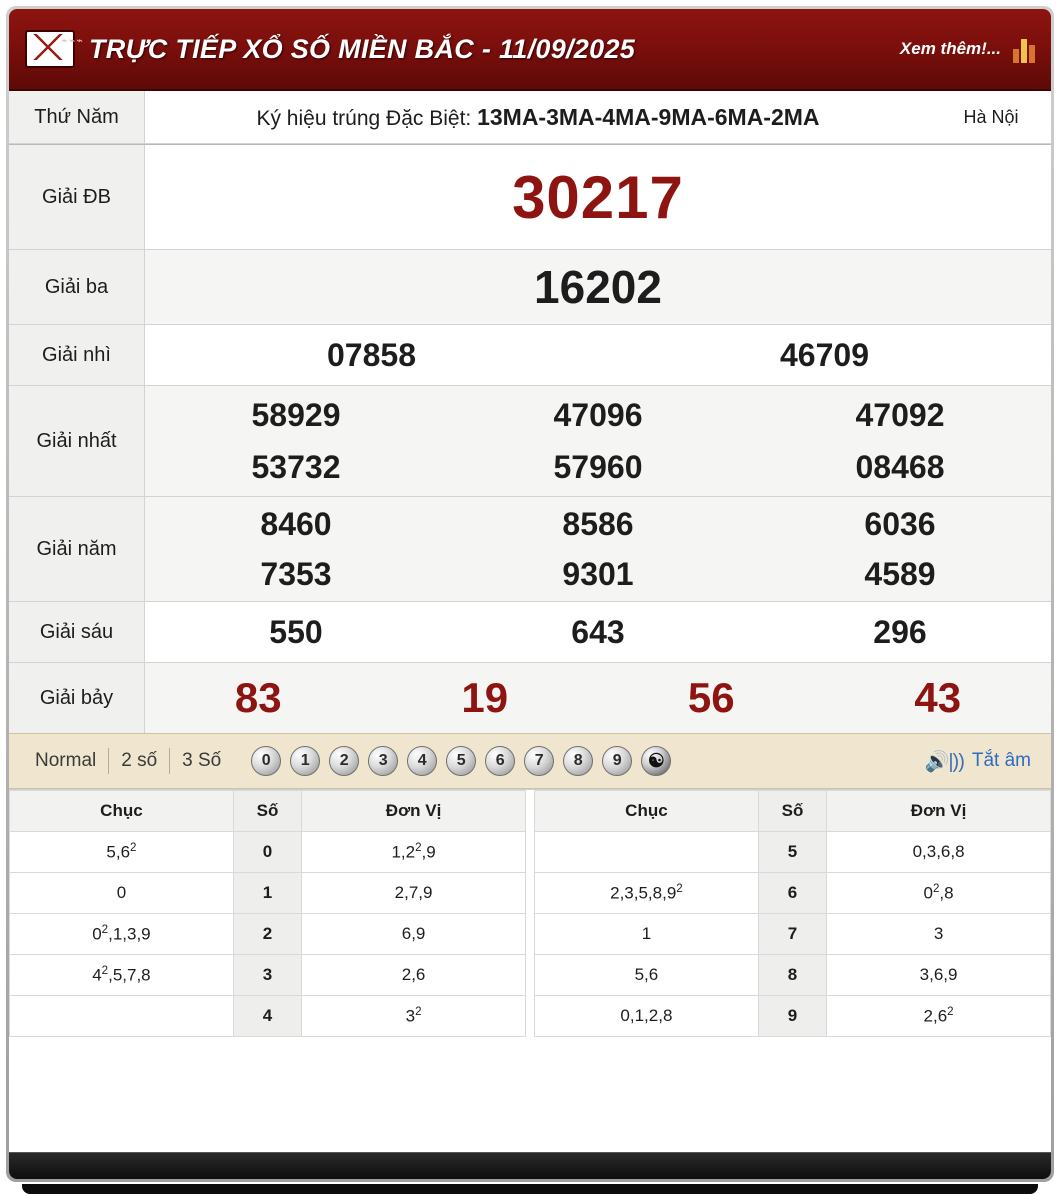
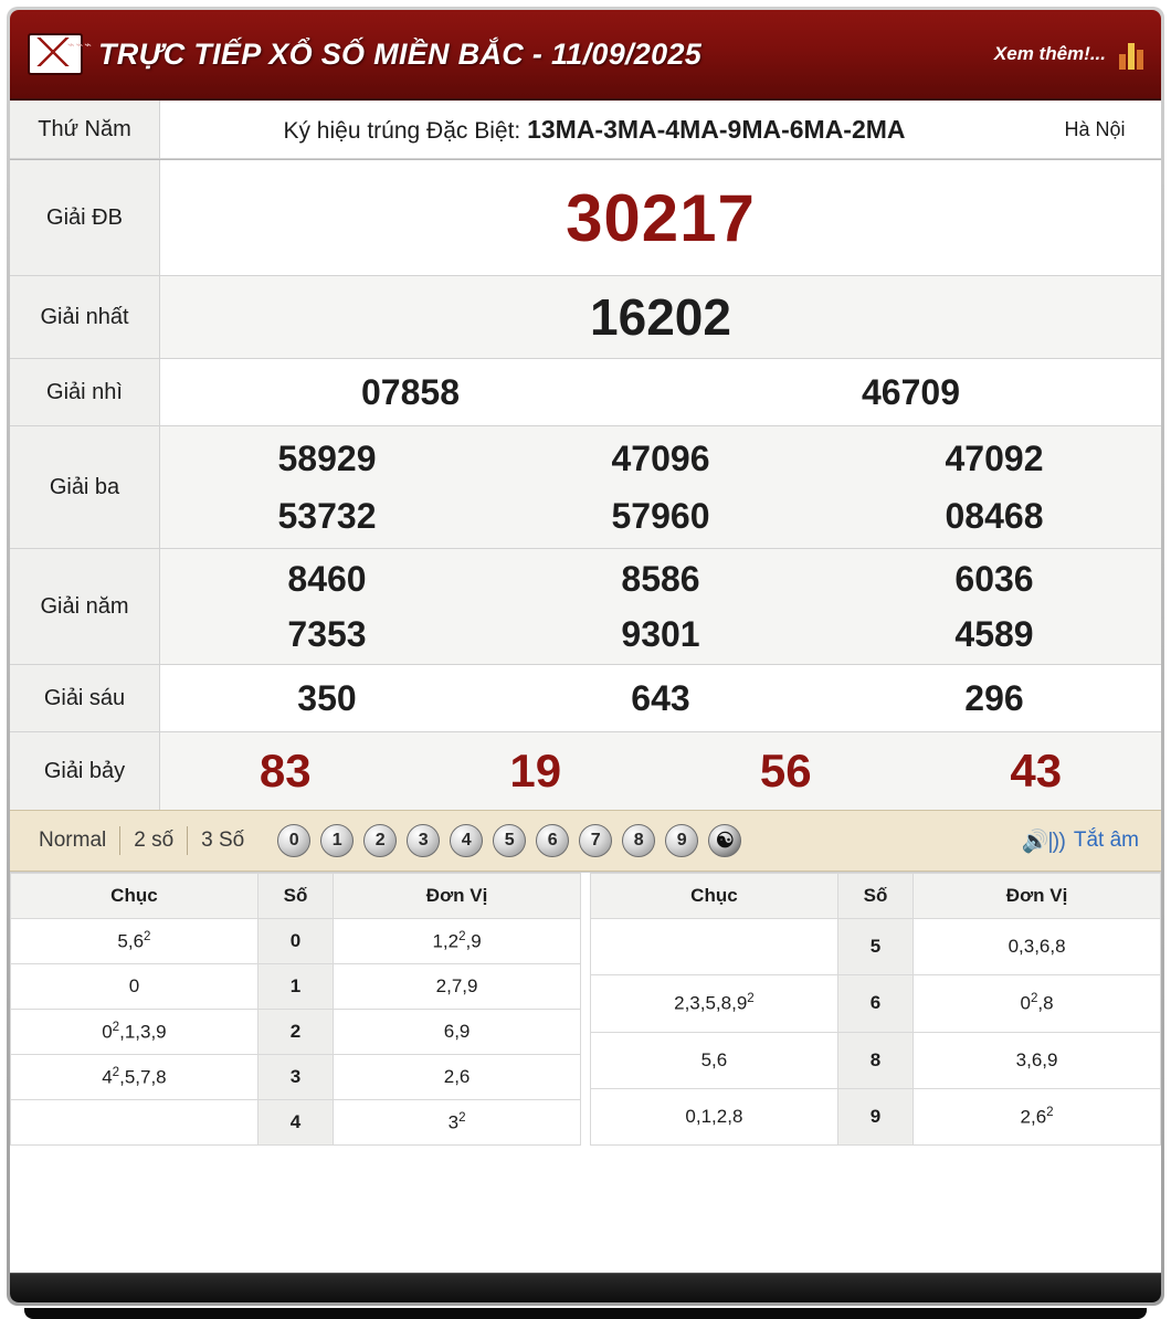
  ⌁⌁⌁
  TRỰC TIẾP XỔ SỐ MIỀN BẮC - 11/09/2025
  Xem thêm!...
  Thứ Năm
  Ký hiệu trúng Đặc Biệt: 13MA-3MA-4MA-9MA-6MA-2MA
  Hà Nội
  Giải ĐB
  30217
- Giải ba
+ Giải nhất
  16202
  Giải nhì
  07858
  46709
- Giải nhất
+ Giải ba
  58929
  47096
  47092
  53732
  57960
  08468
  Giải năm
  8460
  8586
  6036
  7353
  9301
  4589
  Giải sáu
- 550
+ 350
  643
  296
  Giải bảy
  83
  19
  56
  43
  Normal
  2 số
  3 Số
  0
  1
  2
  3
  4
  5
  6
  7
  8
  9
  ☯
  🔊|))
  Tắt âm
  Chục	Số	Đơn Vị
  5,62	0	1,22,9
  0	1	2,7,9
  02,1,3,9	2	6,9
  42,5,7,8	3	2,6
  	4	32
  Chục	Số	Đơn Vị
  	5	0,3,6,8
  2,3,5,8,92	6	02,8
- 1	7	3
  5,6	8	3,6,9
  0,1,2,8	9	2,62
